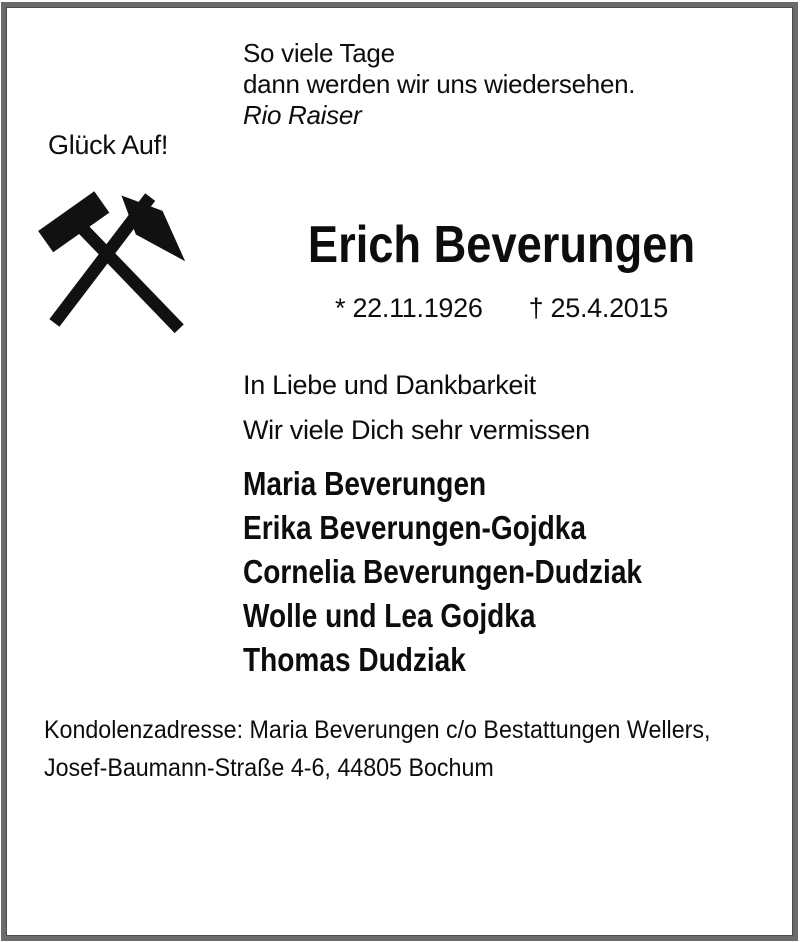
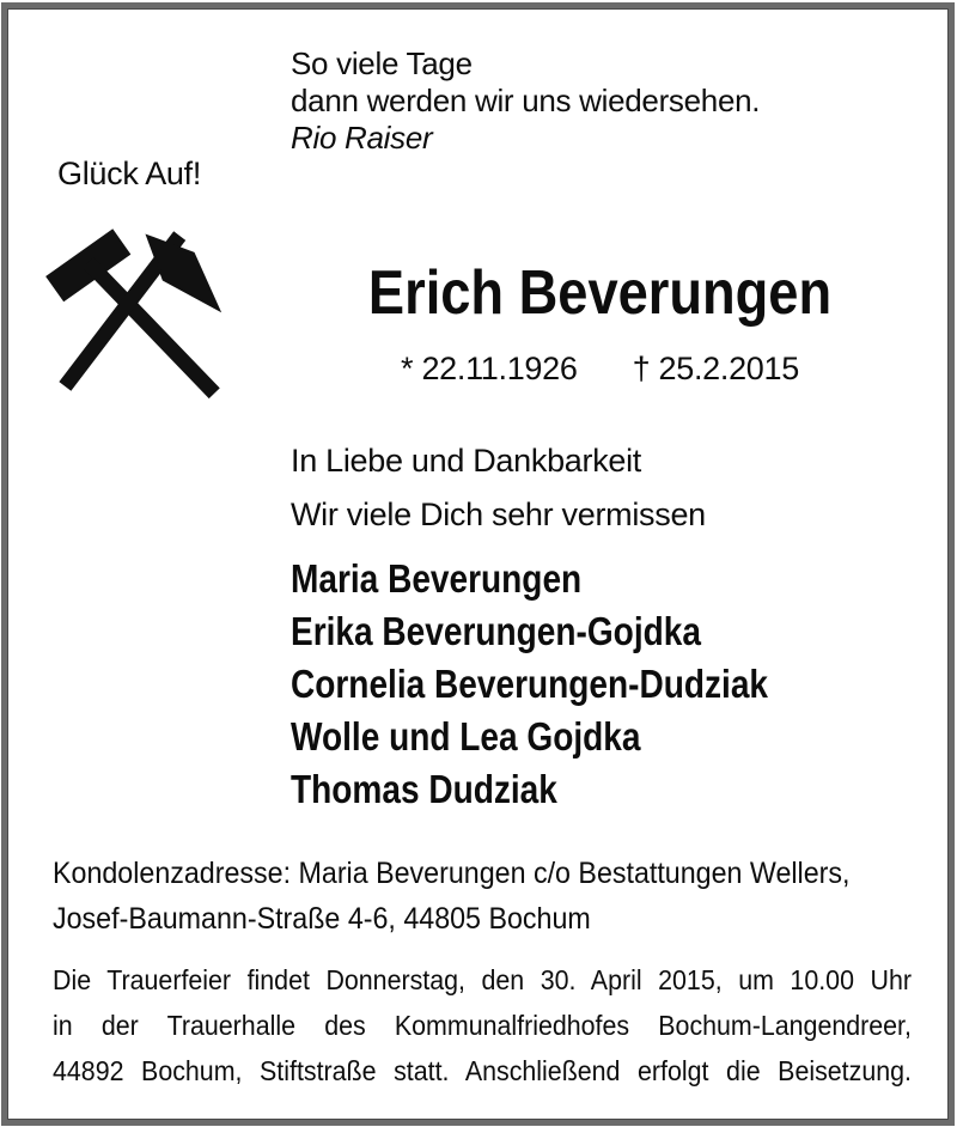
  So viele Tage
  dann werden wir uns wiedersehen.
  Rio Raiser
  Glück Auf!
  Erich Beverungen
  * 22.11.1926
- † 25.4.2015
+ † 25.2.2015
  In Liebe und Dankbarkeit
  Wir viele Dich sehr vermissen
  Maria Beverungen
  Erika Beverungen-Gojdka
  Cornelia Beverungen-Dudziak
  Wolle und Lea Gojdka
  Thomas Dudziak
  Kondolenzadresse: Maria Beverungen c/o Bestattungen Wellers,
  Josef-Baumann-Straße 4-6, 44805 Bochum
+ Die Trauerfeier findet Donnerstag, den 30. April 2015, um 10.00 Uhr
+ in der Trauerhalle des Kommunalfriedhofes Bochum-Langendreer,
+ 44892 Bochum, Stiftstraße statt. Anschließend erfolgt die Beisetzung.
